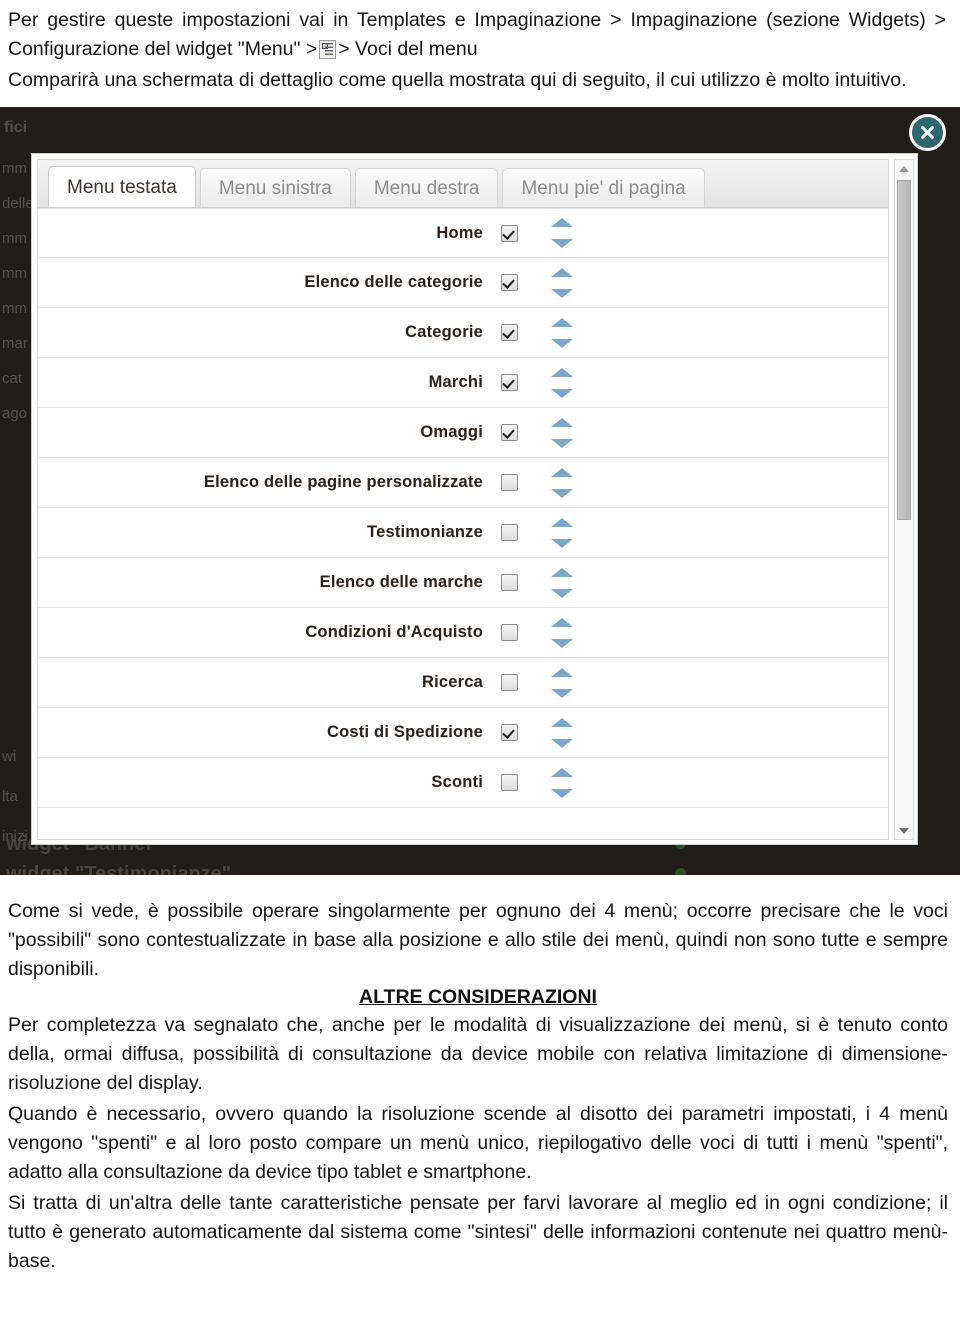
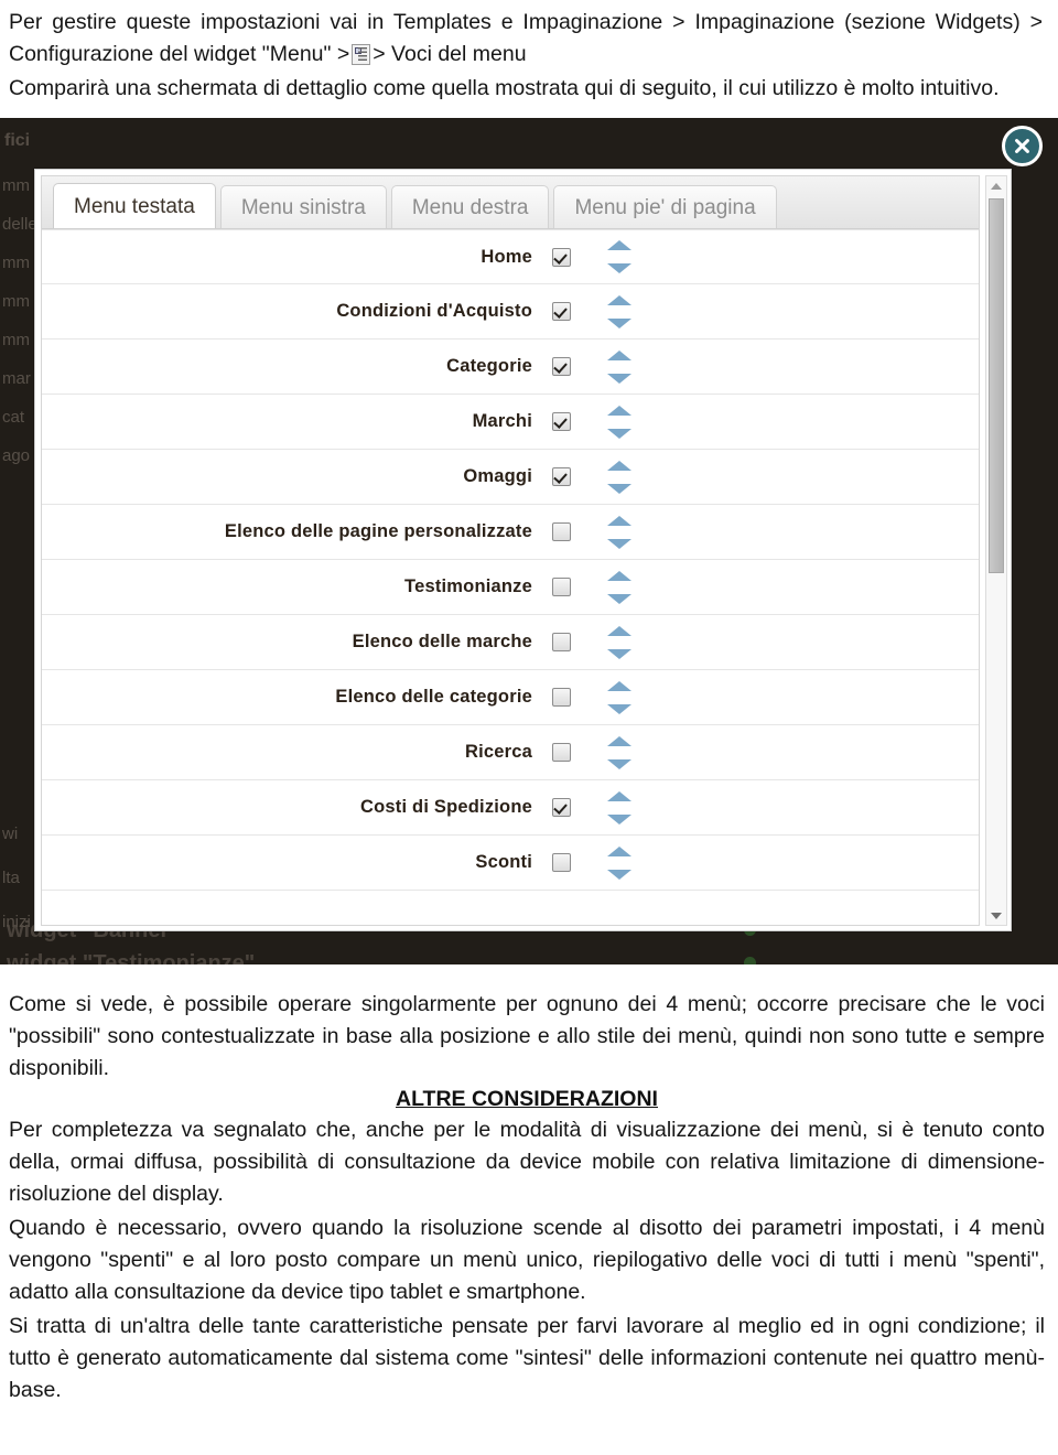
  Per gestire queste impostazioni vai in Templates e Impaginazione > Impaginazione (sezione Widgets) > Configurazione del widget "Menu" > > Voci del menu
  Comparirà una schermata di dettaglio come quella mostrata qui di seguito, il cui utilizzo è molto intuitivo.
  fici
  mm
  delle
  mm
  mm
  mm
  mar
  cat
  ago
  wi
  lta
  inizi
  widget "Testimonianze"
  Menu testata
  Menu sinistra
  Menu destra
  Menu pie' di pagina
  Home
- Elenco delle categorie
+ Condizioni d'Acquisto
  Categorie
  Marchi
  Omaggi
  Elenco delle pagine personalizzate
  Testimonianze
  Elenco delle marche
- Condizioni d'Acquisto
+ Elenco delle categorie
  Ricerca
  Costi di Spedizione
  Sconti
  Come si vede, è possibile operare singolarmente per ognuno dei 4 menù; occorre precisare che le voci "possibili" sono contestualizzate in base alla posizione e allo stile dei menù, quindi non sono tutte e sempre disponibili.
  ALTRE CONSIDERAZIONI
  Per completezza va segnalato che, anche per le modalità di visualizzazione dei menù, si è tenuto conto della, ormai diffusa, possibilità di consultazione da device mobile con relativa limitazione di dimensione-risoluzione del display.
  Quando è necessario, ovvero quando la risoluzione scende al disotto dei parametri impostati, i 4 menù vengono "spenti" e al loro posto compare un menù unico, riepilogativo delle voci di tutti i menù "spenti", adatto alla consultazione da device tipo tablet e smartphone.
  Si tratta di un'altra delle tante caratteristiche pensate per farvi lavorare al meglio ed in ogni condizione; il tutto è generato automaticamente dal sistema come "sintesi" delle informazioni contenute nei quattro menù-base.
